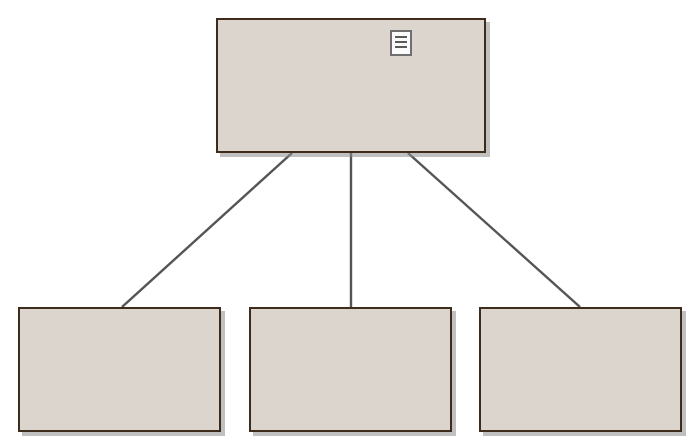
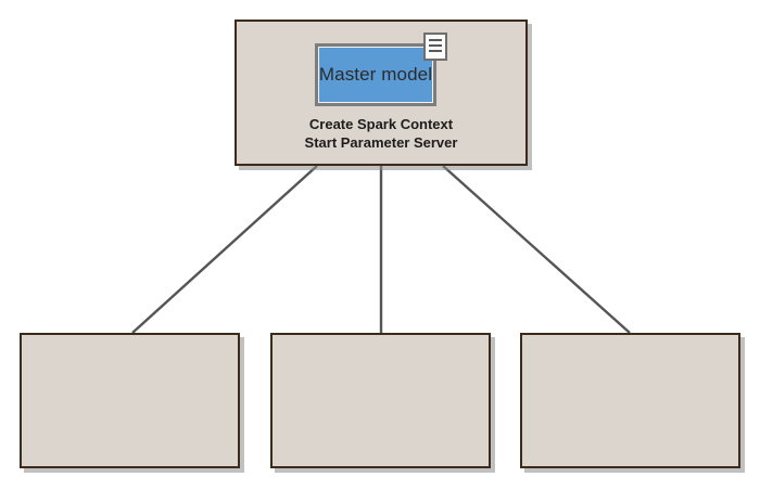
+ Master model
+ Create Spark Context
+ Start Parameter Server
